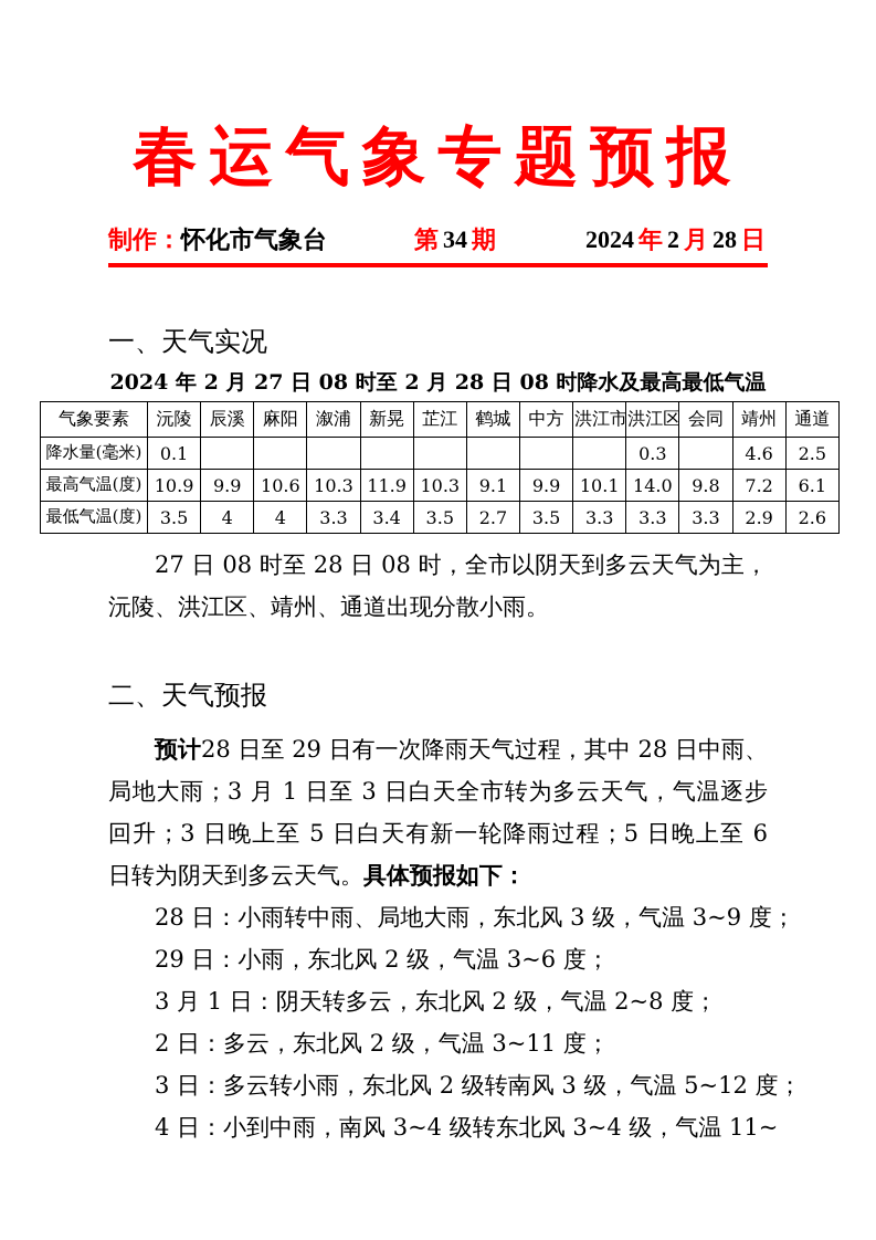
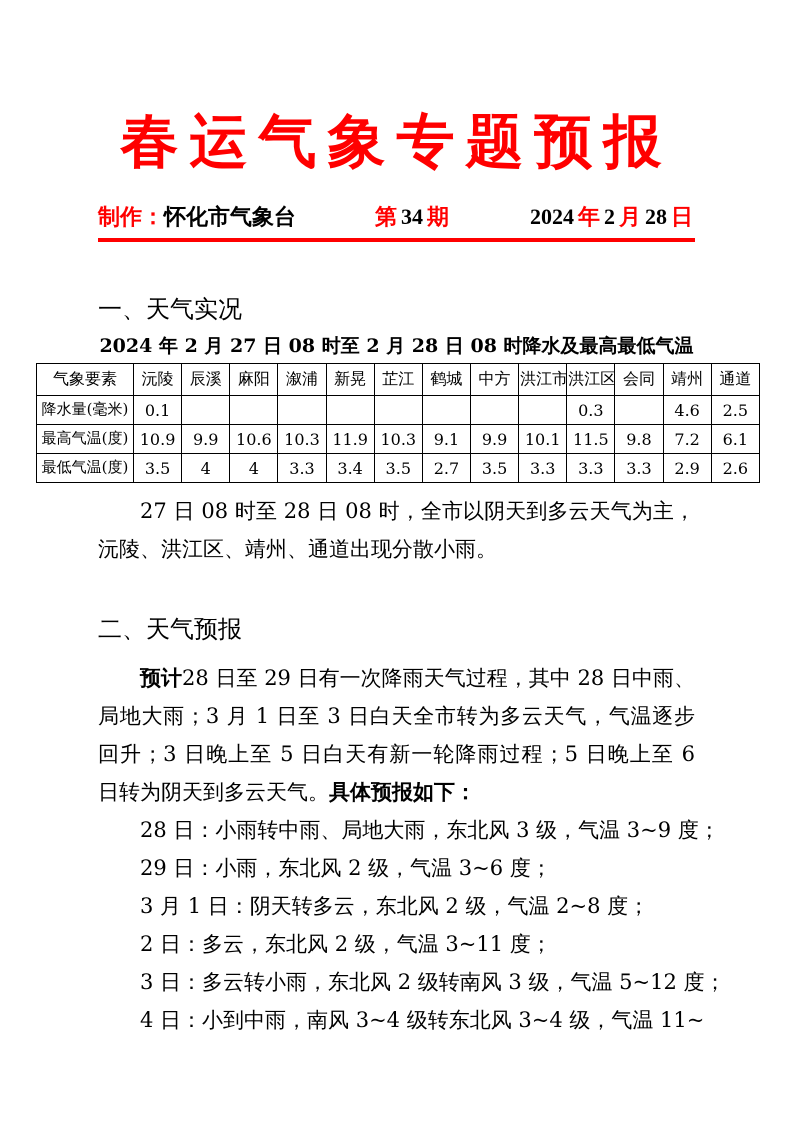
  春运气象专题预报
  制作：怀化市气象台
  第 34 期
  2024 年 2 月 28 日
  一、天气实况
  2024 年 2 月 27 日 08 时至 2 月 28 日 08 时降水及最高最低气温
  气象要素	沅陵	辰溪	麻阳	溆浦	新晃	芷江	鹤城	中方	洪江市	洪江区	会同	靖州	通道
  降水量(毫米)	0.1									0.3		4.6	2.5
- 最高气温(度)	10.9	9.9	10.6	10.3	11.9	10.3	9.1	9.9	10.1	14.0	9.8	7.2	6.1
+ 最高气温(度)	10.9	9.9	10.6	10.3	11.9	10.3	9.1	9.9	10.1	11.5	9.8	7.2	6.1
  最低气温(度)	3.5	4	4	3.3	3.4	3.5	2.7	3.5	3.3	3.3	3.3	2.9	2.6
  27 日 08 时至 28 日 08 时，全市以阴天到多云天气为主，沅陵、洪江区、靖州、通道出现分散小雨。
  二、天气预报
  预计28 日至 29 日有一次降雨天气过程，其中 28 日中雨、局地大雨；3 月 1 日至 3 日白天全市转为多云天气，气温逐步回升；3 日晚上至 5 日白天有新一轮降雨过程；5 日晚上至 6 日转为阴天到多云天气。具体预报如下：
  28 日：小雨转中雨、局地大雨，东北风 3 级，气温 3~9 度；
  29 日：小雨，东北风 2 级，气温 3~6 度；
  3 月 1 日：阴天转多云，东北风 2 级，气温 2~8 度；
  2 日：多云，东北风 2 级，气温 3~11 度；
  3 日：多云转小雨，东北风 2 级转南风 3 级，气温 5~12 度；
  4 日：小到中雨，南风 3~4 级转东北风 3~4 级，气温 11~
